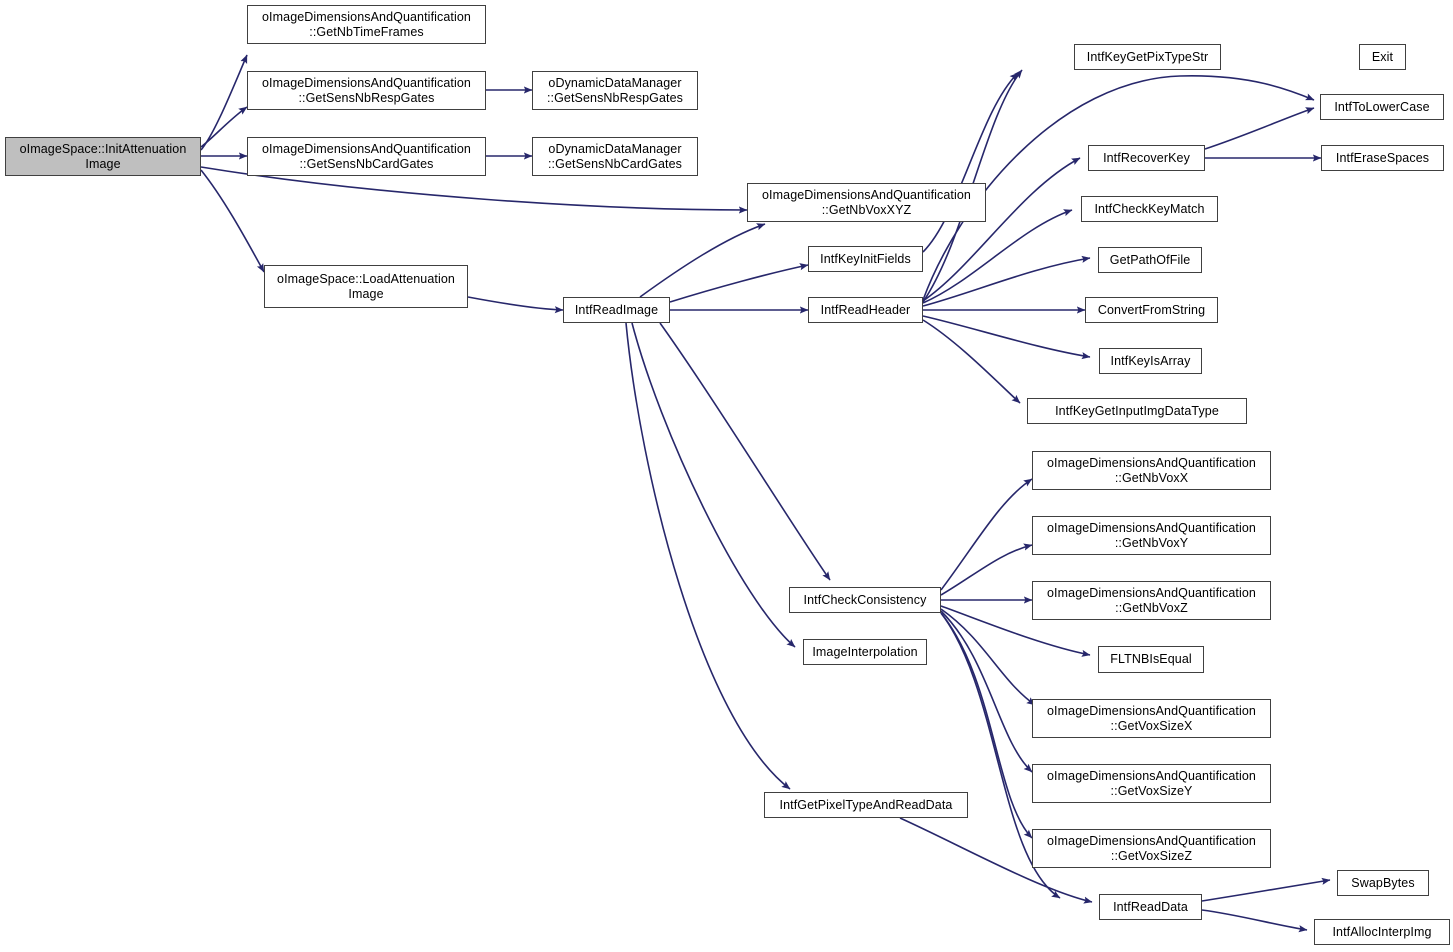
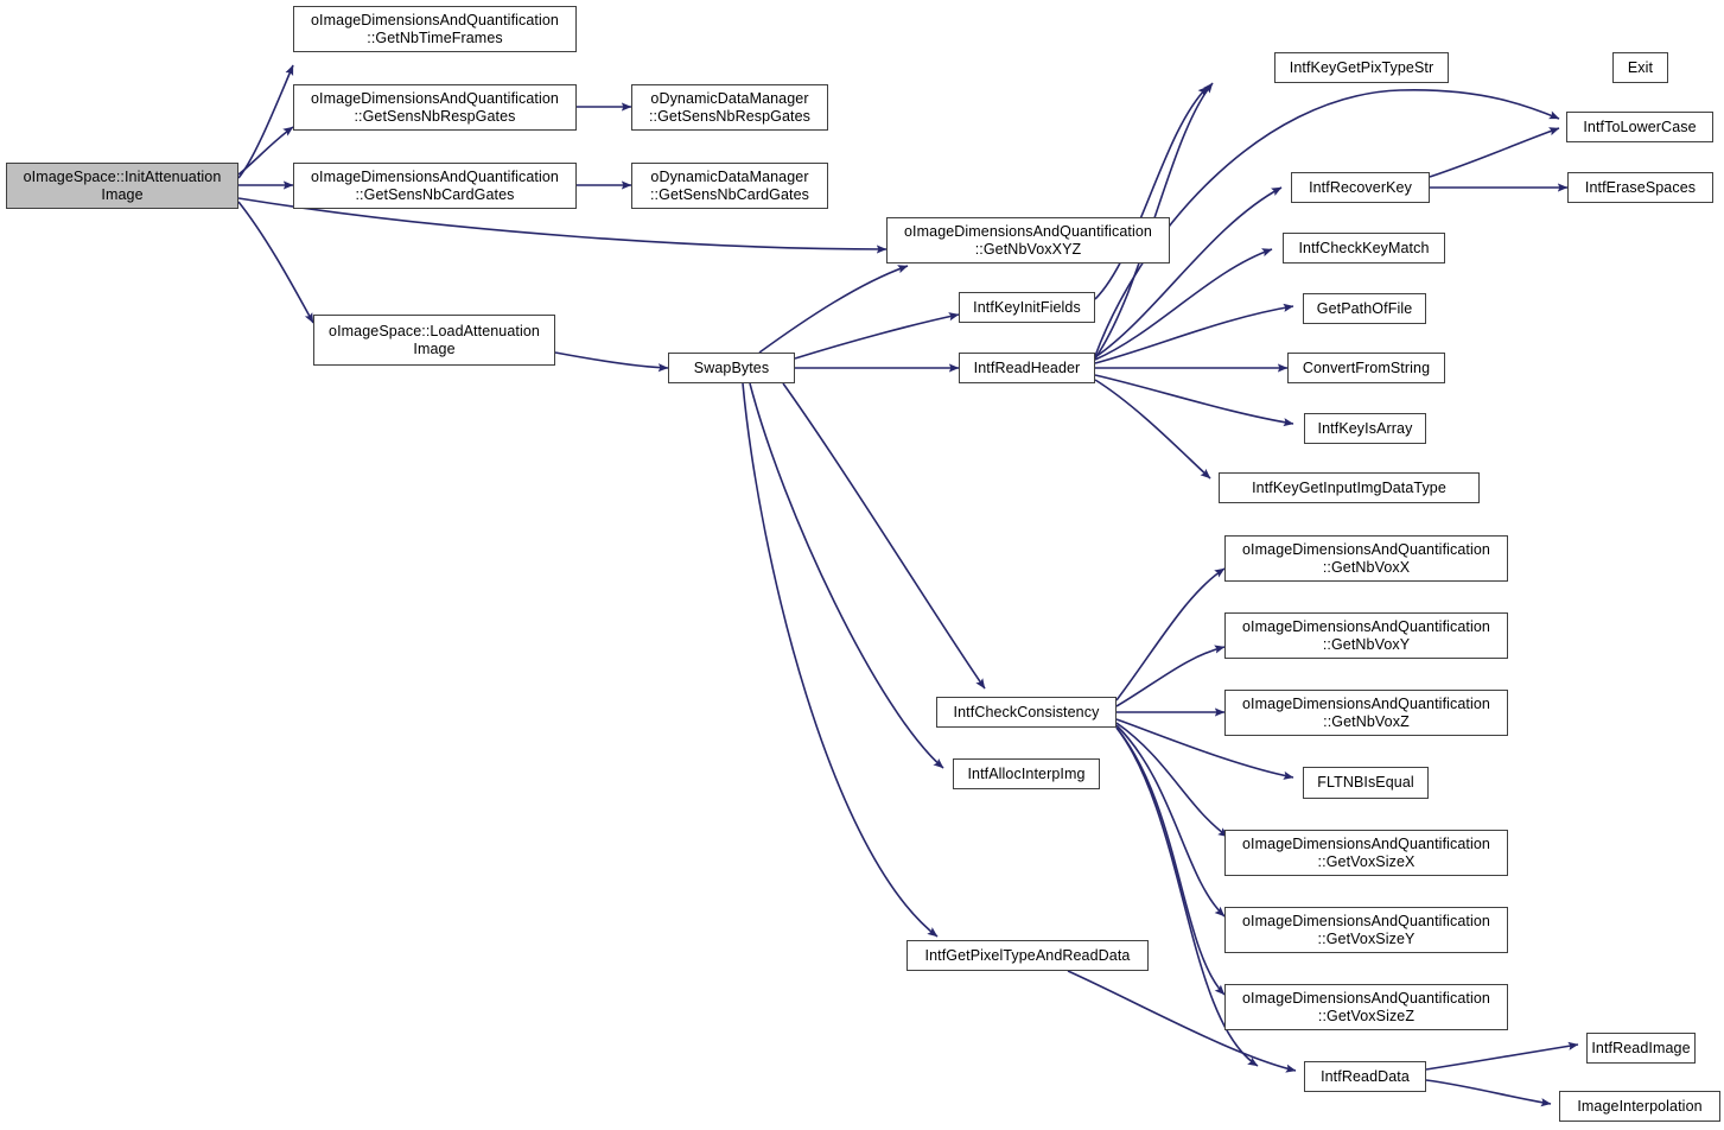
  oImageSpace::InitAttenuation
  Image
  oImageDimensionsAndQuantification
  ::GetNbTimeFrames
  oImageDimensionsAndQuantification
  ::GetSensNbRespGates
  oImageDimensionsAndQuantification
  ::GetSensNbCardGates
  oDynamicDataManager
  ::GetSensNbRespGates
  oDynamicDataManager
  ::GetSensNbCardGates
  oImageSpace::LoadAttenuation
  Image
  oImageDimensionsAndQuantification
  ::GetNbVoxXYZ
- IntfReadImage
+ SwapBytes
  IntfKeyInitFields
  IntfReadHeader
  IntfKeyGetPixTypeStr
  Exit
  IntfToLowerCase
  IntfRecoverKey
  IntfEraseSpaces
  IntfCheckKeyMatch
  GetPathOfFile
  ConvertFromString
  IntfKeyIsArray
  IntfKeyGetInputImgDataType
  oImageDimensionsAndQuantification
  ::GetNbVoxX
  oImageDimensionsAndQuantification
  ::GetNbVoxY
  oImageDimensionsAndQuantification
  ::GetNbVoxZ
  FLTNBIsEqual
  oImageDimensionsAndQuantification
  ::GetVoxSizeX
  oImageDimensionsAndQuantification
  ::GetVoxSizeY
  oImageDimensionsAndQuantification
  ::GetVoxSizeZ
  IntfCheckConsistency
- ImageInterpolation
+ IntfAllocInterpImg
  IntfGetPixelTypeAndReadData
  IntfReadData
- SwapBytes
+ IntfReadImage
- IntfAllocInterpImg
+ ImageInterpolation
